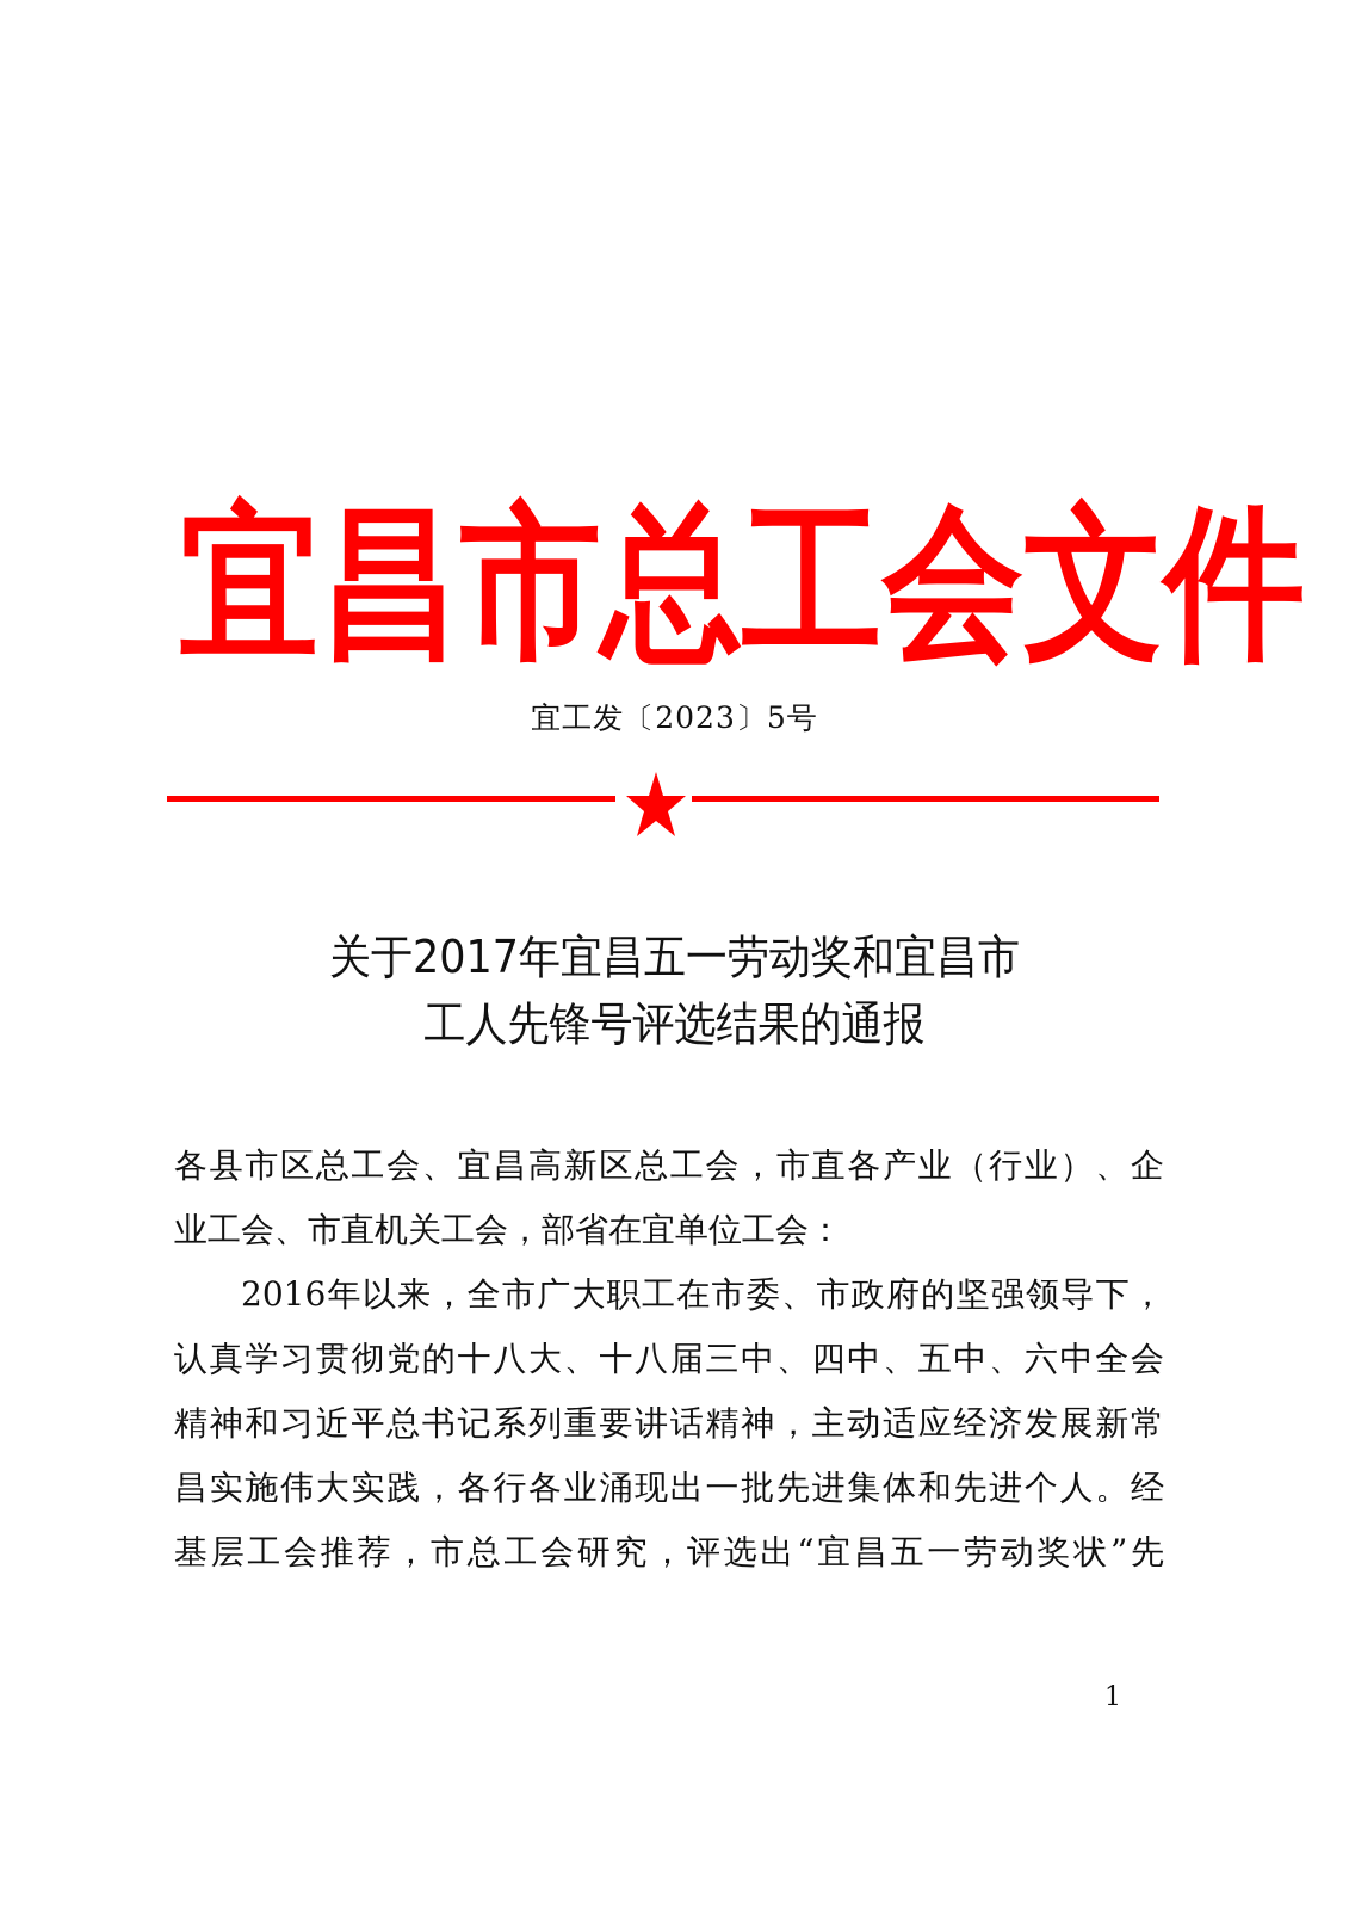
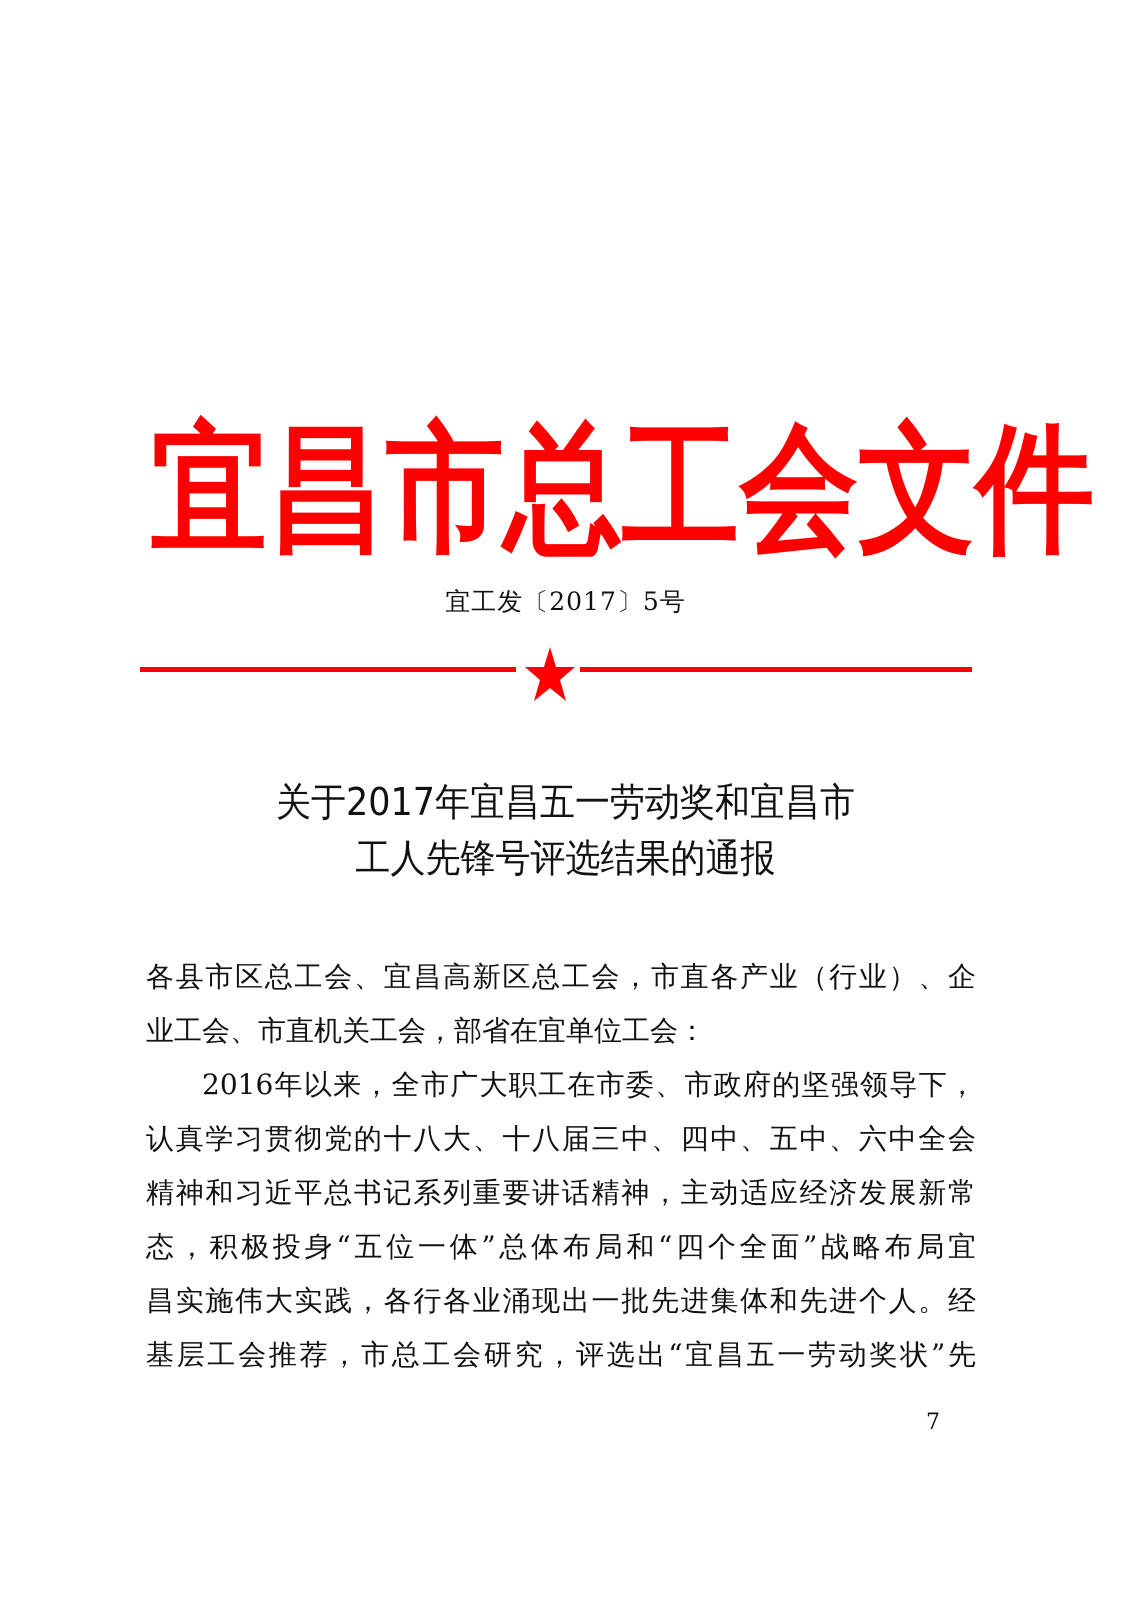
  宜
  昌
  市
  总
  工
  会
  文
  件
- 宜工发〔2023〕5号
+ 宜工发〔2017〕5号
  关于2017年宜昌五一劳动奖和宜昌市
  工人先锋号评选结果的通报
  各县市区总工会、宜昌高新区总工会，市直各产业（行业）、企
  业工会、市直机关工会，部省在宜单位工会：
  2016年以来，全市广大职工在市委、市政府的坚强领导下，
  认真学习贯彻党的十八大、十八届三中、四中、五中、六中全会
  精神和习近平总书记系列重要讲话精神，主动适应经济发展新常
+ 态，积极投身“五位一体”总体布局和“四个全面”战略布局宜
  昌实施伟大实践，各行各业涌现出一批先进集体和先进个人。经
  基层工会推荐，市总工会研究，评选出“宜昌五一劳动奖状”先
- 1
+ 7
